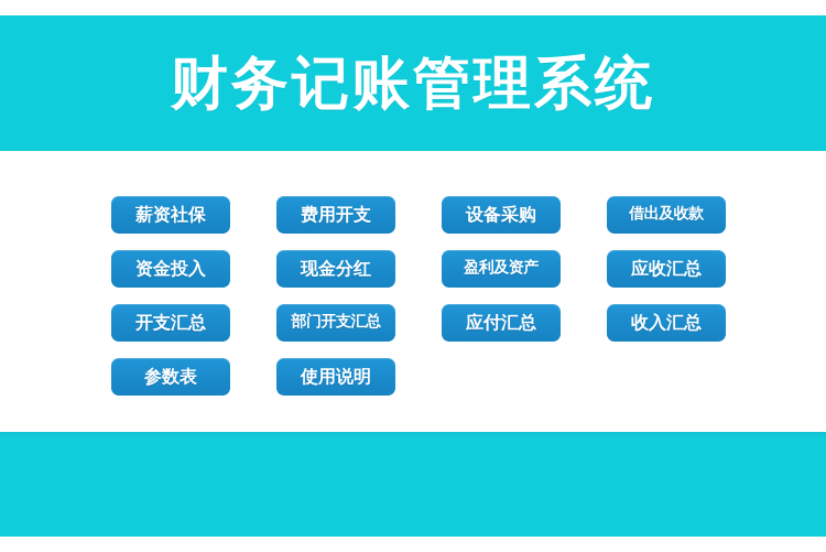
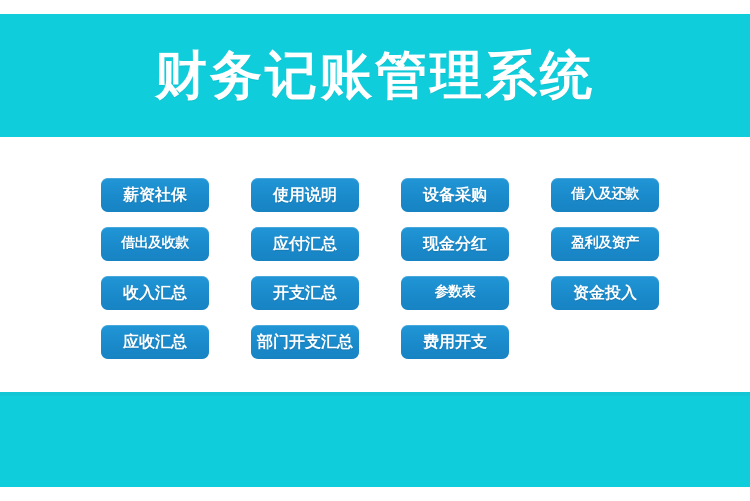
  财务记账管理系统
  薪资社保
- 费用开支
+ 使用说明
  设备采购
+ 借入及还款
  借出及收款
- 资金投入
+ 应付汇总
  现金分红
  盈利及资产
- 应收汇总
+ 收入汇总
  开支汇总
- 部门开支汇总
+ 参数表
- 应付汇总
+ 资金投入
- 收入汇总
+ 应收汇总
- 参数表
+ 部门开支汇总
- 使用说明
+ 费用开支
